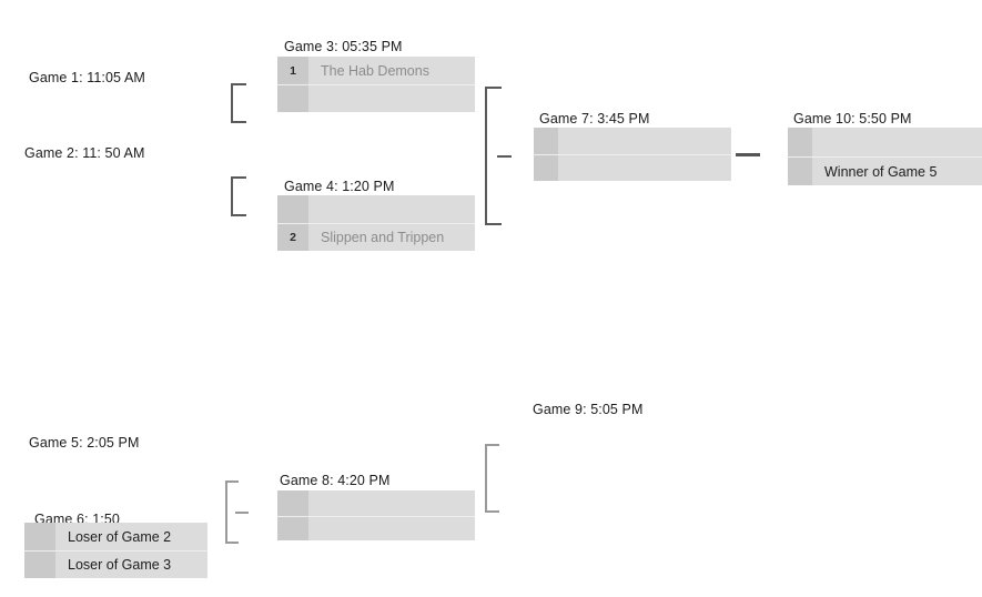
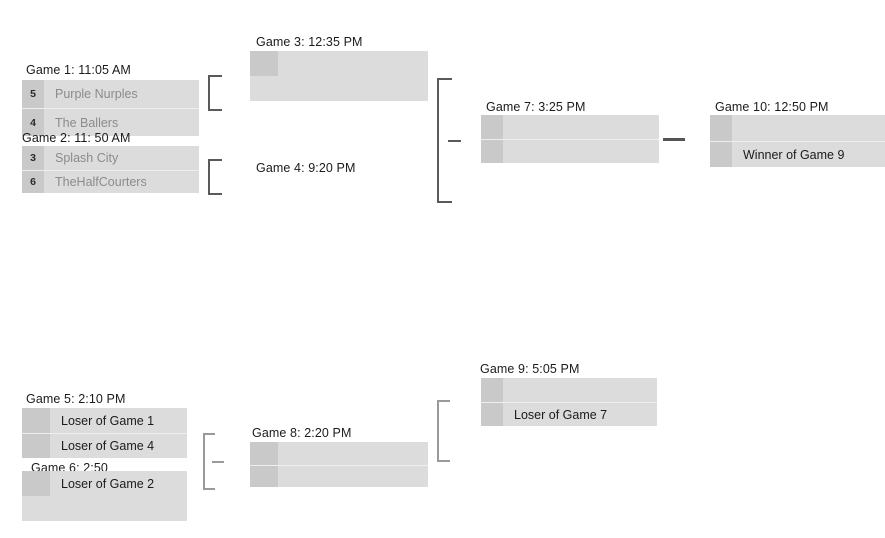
  Game 1: 11:05 AM
+ 5
+ Purple Nurples
+ 4
+ The Ballers
  Game 2: 11: 50 AM
+ 3
+ Splash City
+ 6
+ TheHalfCourters
- Game 3: 05:35 PM
+ Game 3: 12:35 PM
- 1
- The Hab Demons
- Game 4: 1:20 PM
+ Game 4: 9:20 PM
- 2
- Slippen and Trippen
- Game 7: 3:45 PM
+ Game 7: 3:25 PM
- Game 10: 5:50 PM
+ Game 10: 12:50 PM
- Winner of Game 5
+ Winner of Game 9
- Game 5: 2:05 PM
+ Game 5: 2:10 PM
+ Loser of Game 1
+ Loser of Game 4
- Game 6: 1:50
+ Game 6: 2:50
  Loser of Game 2
- Loser of Game 3
- Game 8: 4:20 PM
+ Game 8: 2:20 PM
  Game 9: 5:05 PM
+ Loser of Game 7
